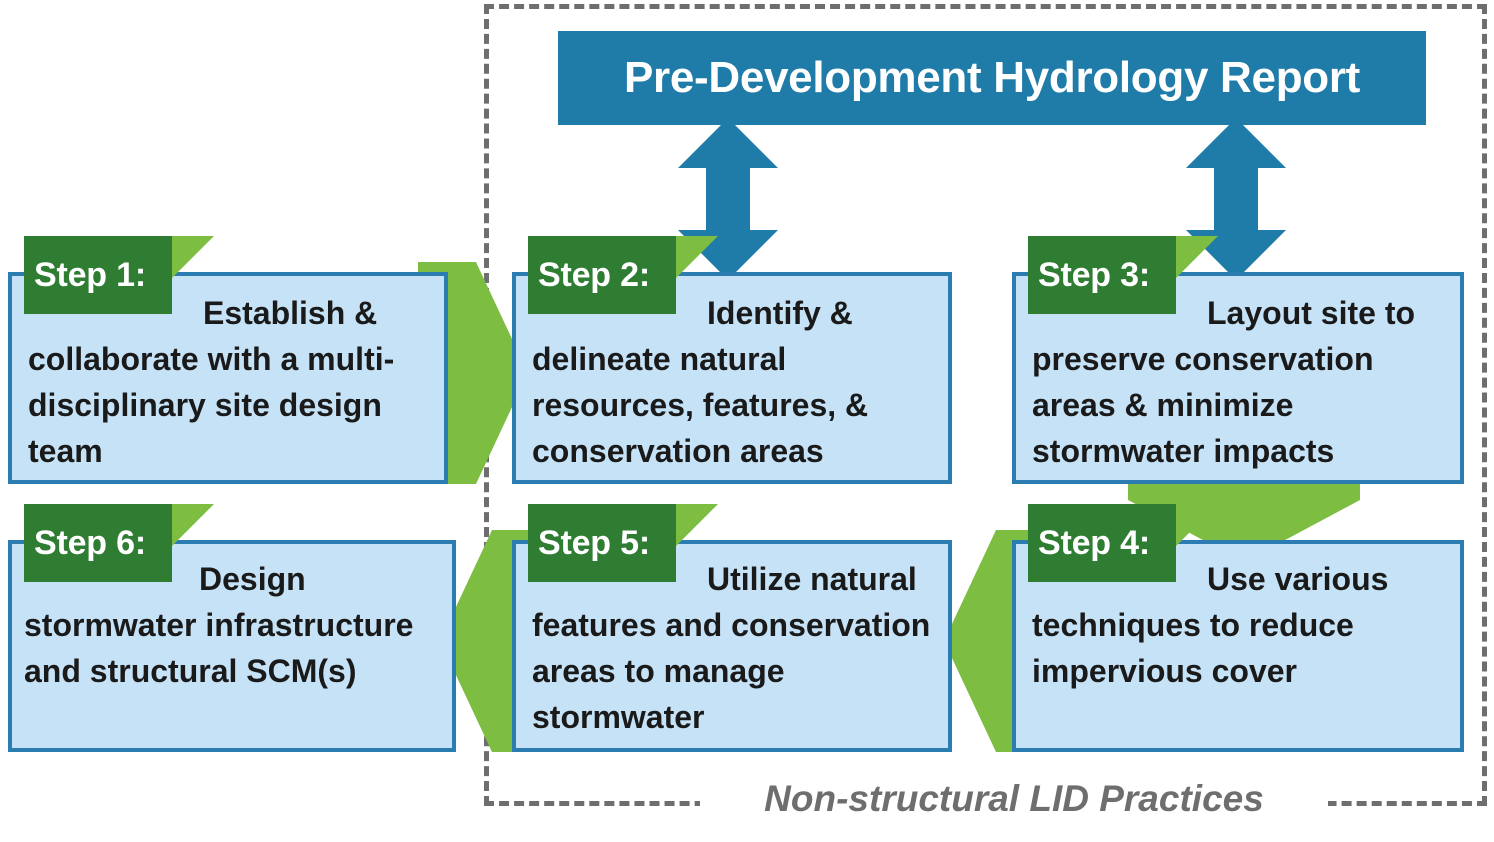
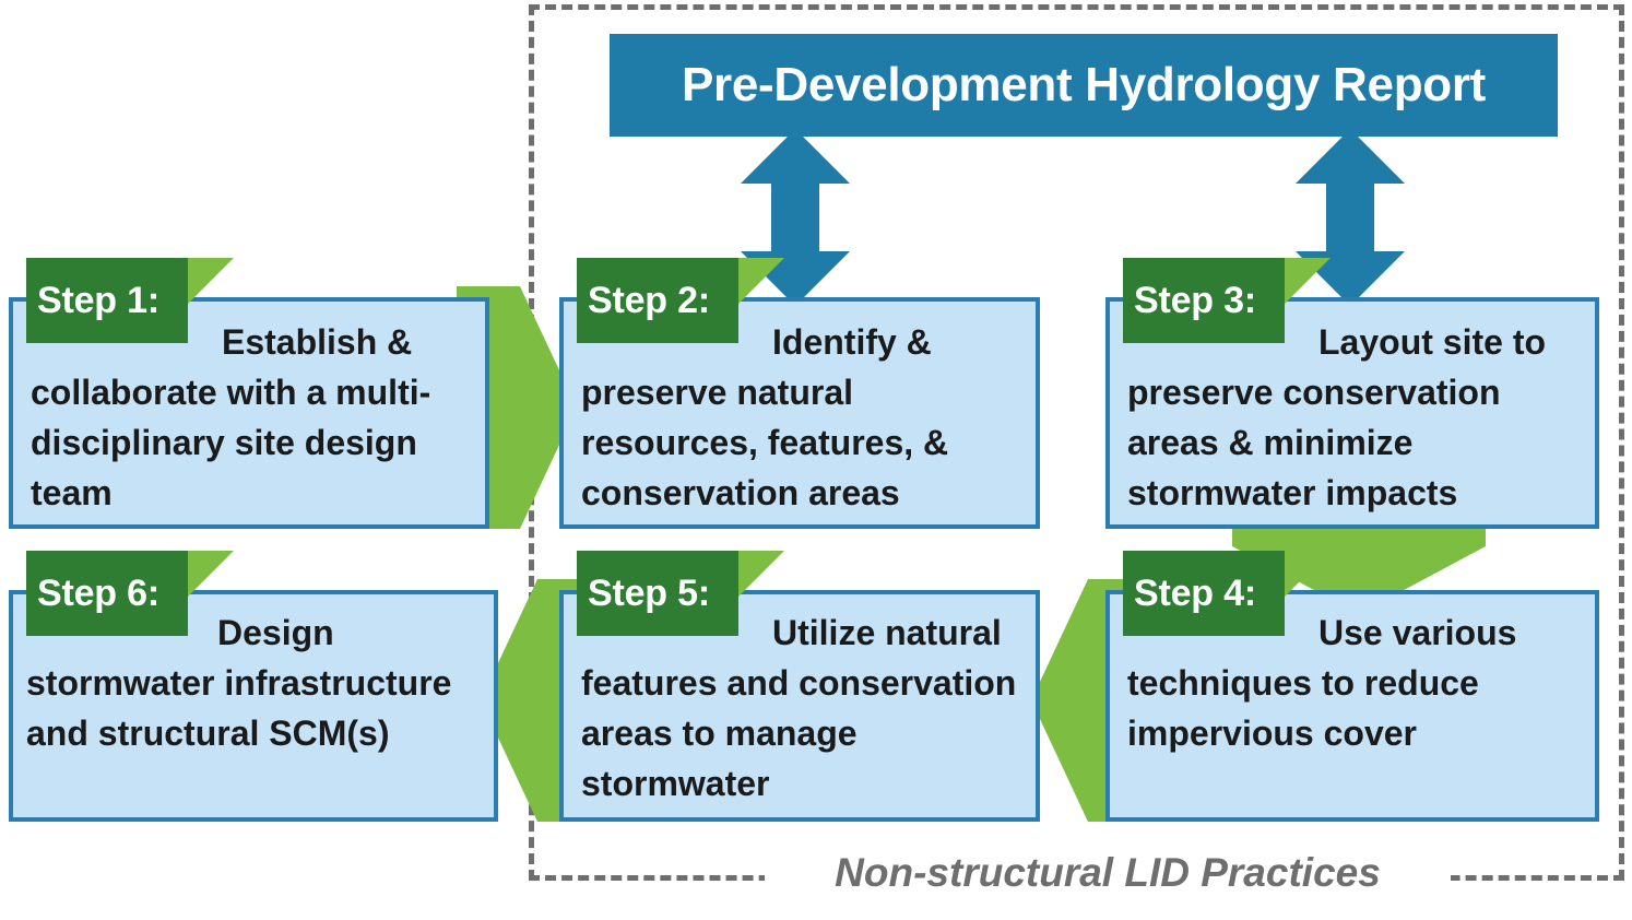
  Pre-Development Hydrology Report
  Establish & collaborate with a multi-disciplinary site design team
  Step 1:
- Identify & delineate natural resources, features, & conservation areas
+ Identify & preserve natural resources, features, & conservation areas
  Step 2:
  Layout site to preserve conservation areas & minimize stormwater impacts
  Step 3:
  Use various techniques to reduce impervious cover
  Step 4:
  Utilize natural features and conservation areas to manage stormwater
  Step 5:
  Design stormwater infrastructure and structural SCM(s)
  Step 6:
  Non-structural LID Practices
